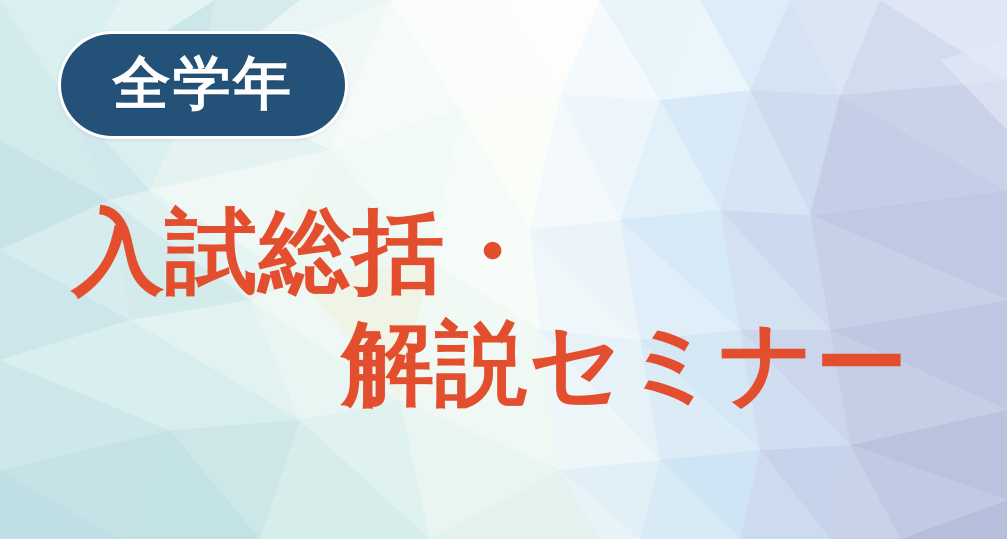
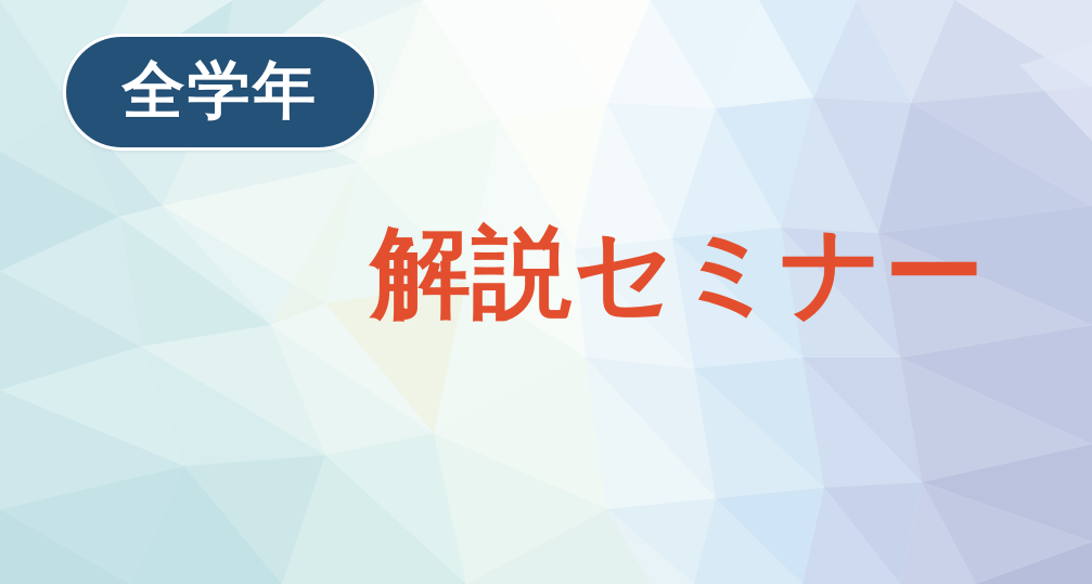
  全学年
- 入試総括・
  解説セミナー
